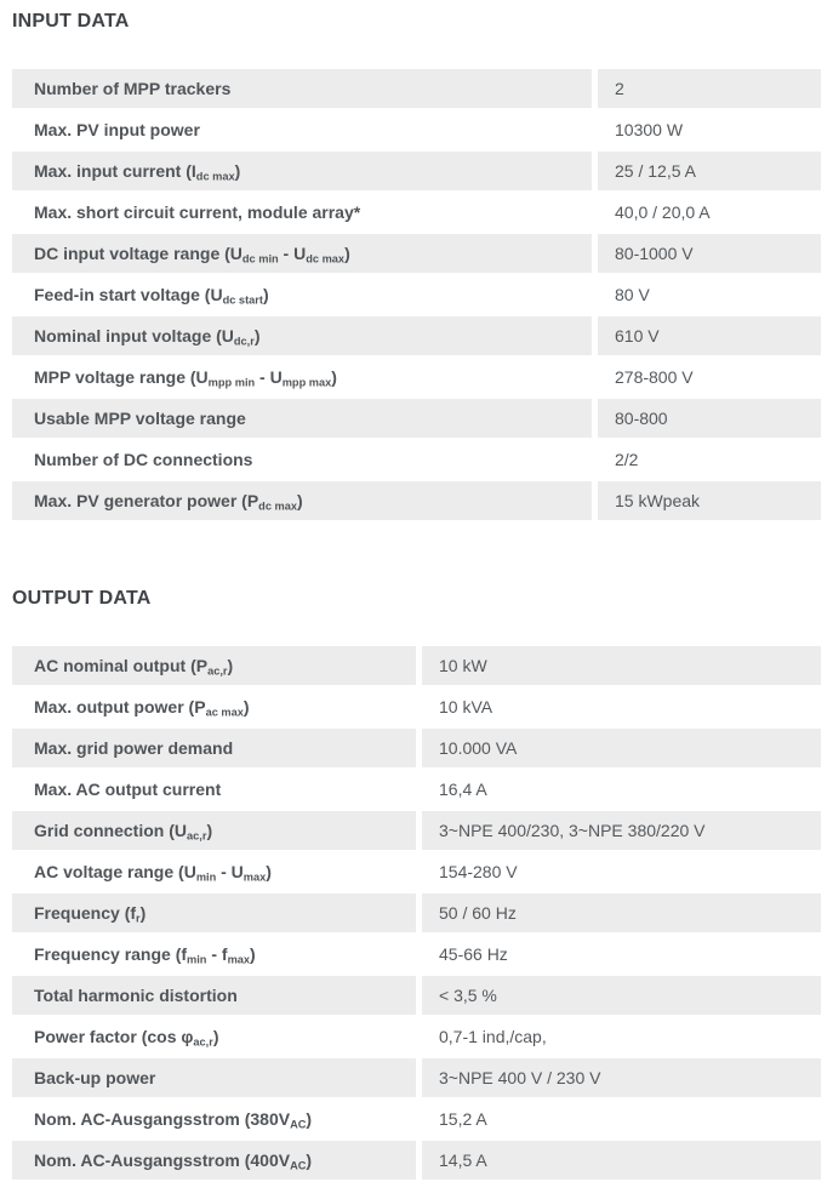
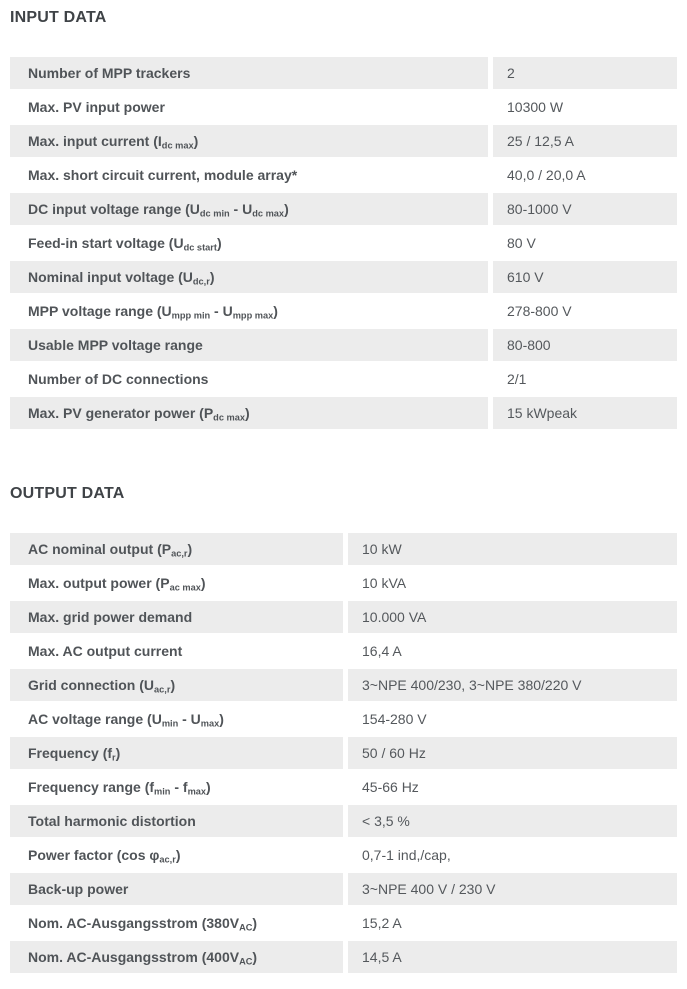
  INPUT DATA
  Number of MPP trackers
  2
  Max. PV input power
  10300 W
  Max. input current (Idc max)
  25 / 12,5 A
  Max. short circuit current, module array*
  40,0 / 20,0 A
  DC input voltage range (Udc min - Udc max)
  80-1000 V
  Feed-in start voltage (Udc start)
  80 V
  Nominal input voltage (Udc,r)
  610 V
  MPP voltage range (Umpp min - Umpp max)
  278-800 V
  Usable MPP voltage range
  80-800
  Number of DC connections
- 2/2
+ 2/1
  Max. PV generator power (Pdc max)
  15 kWpeak
  OUTPUT DATA
  AC nominal output (Pac,r)
  10 kW
  Max. output power (Pac max)
  10 kVA
  Max. grid power demand
  10.000 VA
  Max. AC output current
  16,4 A
  Grid connection (Uac,r)
  3~NPE 400/230, 3~NPE 380/220 V
  AC voltage range (Umin - Umax)
  154-280 V
  Frequency (fr)
  50 / 60 Hz
  Frequency range (fmin - fmax)
  45-66 Hz
  Total harmonic distortion
  < 3,5 %
  Power factor (cos φac,r)
  0,7-1 ind,/cap,
  Back-up power
  3~NPE 400 V / 230 V
  Nom. AC-Ausgangsstrom (380VAC)
  15,2 A
  Nom. AC-Ausgangsstrom (400VAC)
  14,5 A
